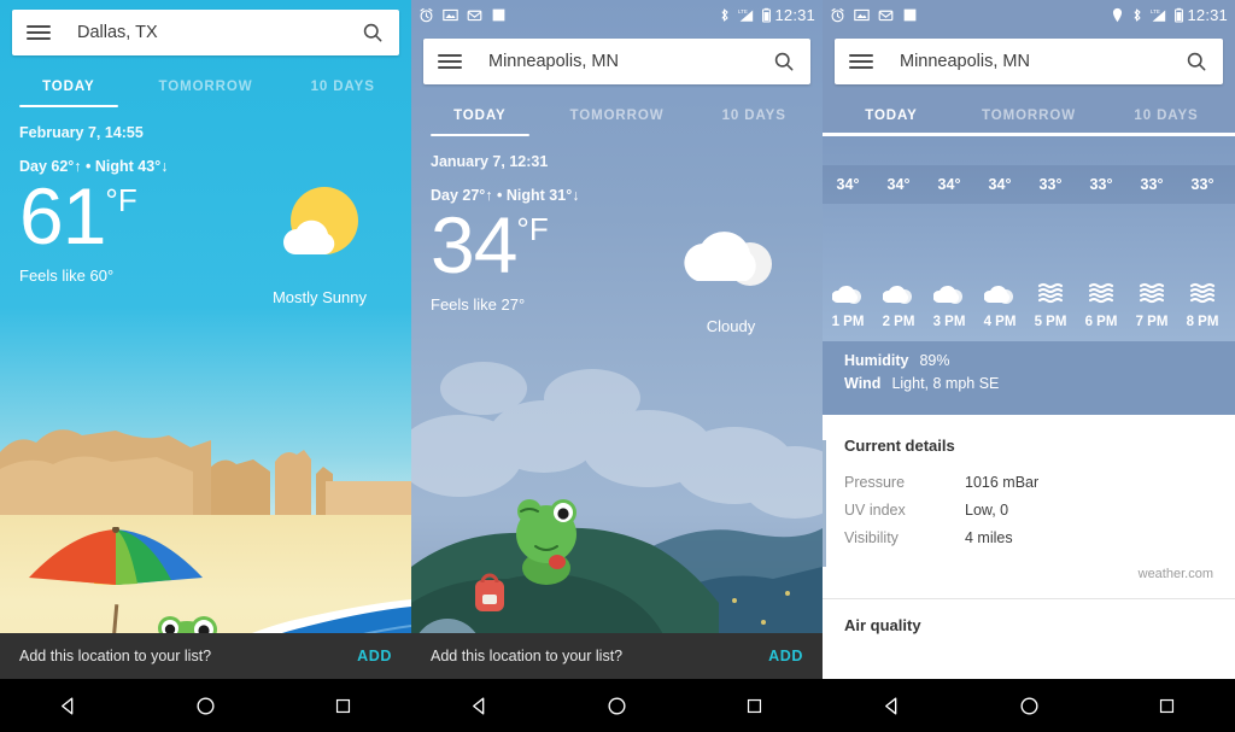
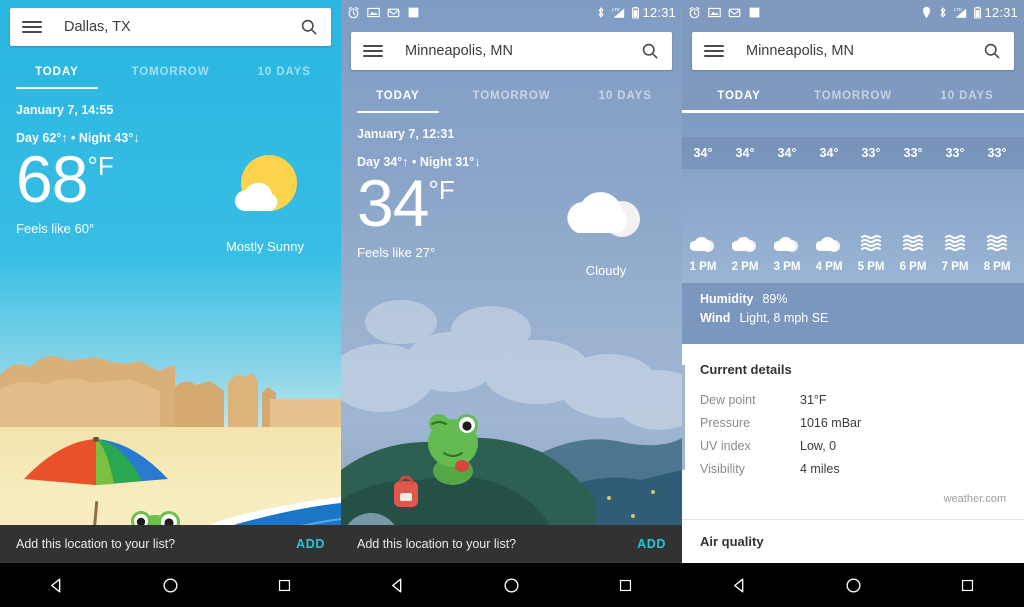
  Dallas, TX
  TODAY
  TOMORROW
  10 DAYS
- February 7, 14:55
+ January 7, 14:55
  Day 62°↑ • Night 43°↓
- 61
+ 68
  °F
  Feels like 60°
  Mostly Sunny
  Add this location to your list?
  ADD
  12:31
  Minneapolis, MN
  TODAY
  TOMORROW
  10 DAYS
  January 7, 12:31
- Day 27°↑ • Night 31°↓
+ Day 34°↑ • Night 31°↓
  34
  °F
  Feels like 27°
  Cloudy
  Add this location to your list?
  ADD
  12:31
  Minneapolis, MN
  TODAY
  TOMORROW
  10 DAYS
  34°
  34°
  34°
  34°
  33°
  33°
  33°
  33°
  1 PM
  2 PM
  3 PM
  4 PM
  5 PM
  6 PM
  7 PM
  8 PM
  Humidity
  89%
  Wind
  Light, 8 mph SE
  Current details
+ Dew point
+ 31°F
  Pressure
  1016 mBar
  UV index
  Low, 0
  Visibility
  4 miles
  weather.com
  Air quality
